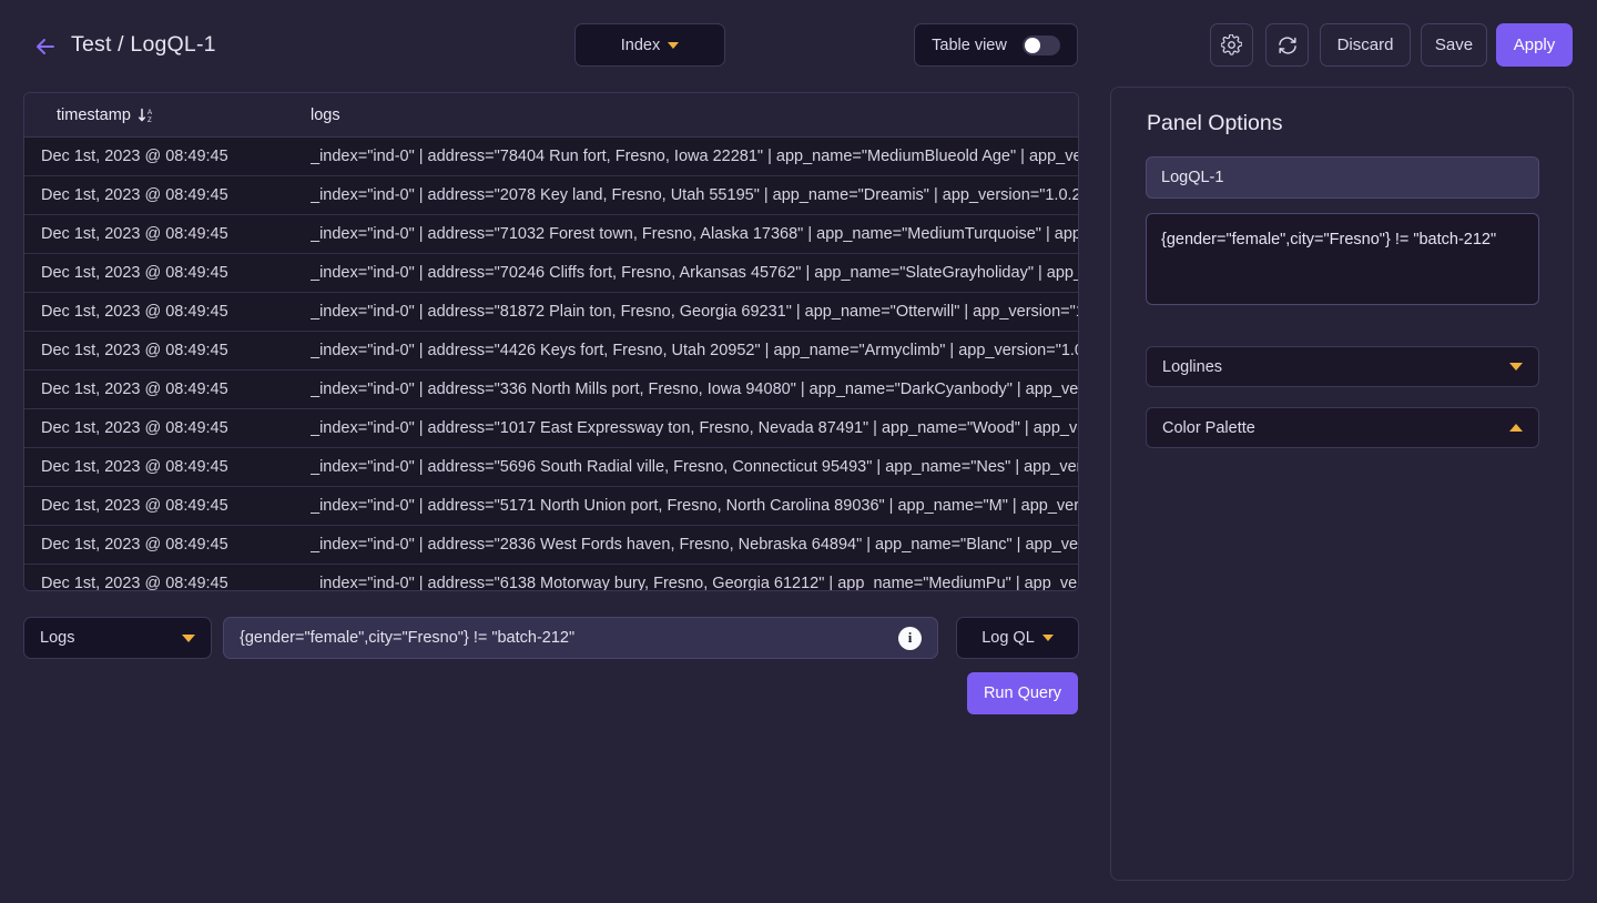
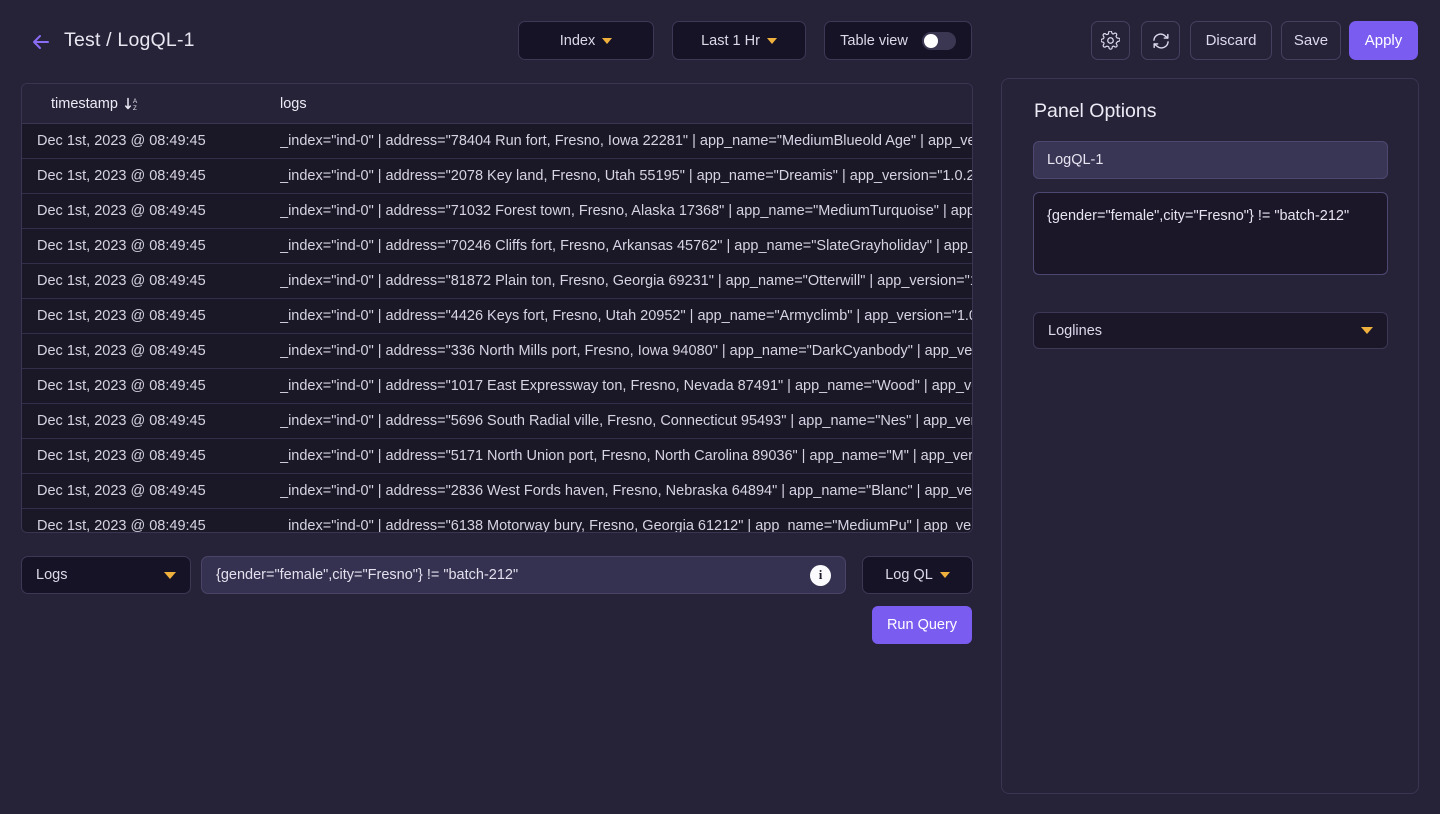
  Test / LogQL-1
  Index
+ Last 1 Hr
  Table view
  Discard
  Save
  Apply
  timestamp
  logs
  Dec 1st, 2023 @ 08:49:45
  _index="ind-0" | address="78404 Run fort, Fresno, Iowa 22281" | app_name="MediumBlueold Age" | app_ve
  Dec 1st, 2023 @ 08:49:45
  _index="ind-0" | address="2078 Key land, Fresno, Utah 55195" | app_name="Dreamis" | app_version="1.0.2
  Dec 1st, 2023 @ 08:49:45
  _index="ind-0" | address="71032 Forest town, Fresno, Alaska 17368" | app_name="MediumTurquoise" | app
  Dec 1st, 2023 @ 08:49:45
  _index="ind-0" | address="70246 Cliffs fort, Fresno, Arkansas 45762" | app_name="SlateGrayholiday" | app
  Dec 1st, 2023 @ 08:49:45
  _index="ind-0" | address="81872 Plain ton, Fresno, Georgia 69231" | app_name="Otterwill" | app_version="
  Dec 1st, 2023 @ 08:49:45
  _index="ind-0" | address="4426 Keys fort, Fresno, Utah 20952" | app_name="Armyclimb" | app_version="1.
  Dec 1st, 2023 @ 08:49:45
  _index="ind-0" | address="336 North Mills port, Fresno, Iowa 94080" | app_name="DarkCyanbody" | app_ve
  Dec 1st, 2023 @ 08:49:45
  _index="ind-0" | address="1017 East Expressway ton, Fresno, Nevada 87491" | app_name="Wood" | app_v
  Dec 1st, 2023 @ 08:49:45
  _index="ind-0" | address="5696 South Radial ville, Fresno, Connecticut 95493" | app_name="Nes" | app_ve
  Dec 1st, 2023 @ 08:49:45
  _index="ind-0" | address="5171 North Union port, Fresno, North Carolina 89036" | app_name="M" | app_ver
  Dec 1st, 2023 @ 08:49:45
  _index="ind-0" | address="2836 West Fords haven, Fresno, Nebraska 64894" | app_name="Blanc" | app_ve
  Dec 1st, 2023 @ 08:49:45
  _index="ind-0" | address="6138 Motorway bury, Fresno, Georgia 61212" | app_name="MediumPu" | app_ve
  Logs
  {gender="female",city="Fresno"} != "batch-212"
  i
  Log QL
  Run Query
  Panel Options
  LogQL-1
  {gender="female",city="Fresno"} != "batch-212"
  Loglines
- Color Palette
